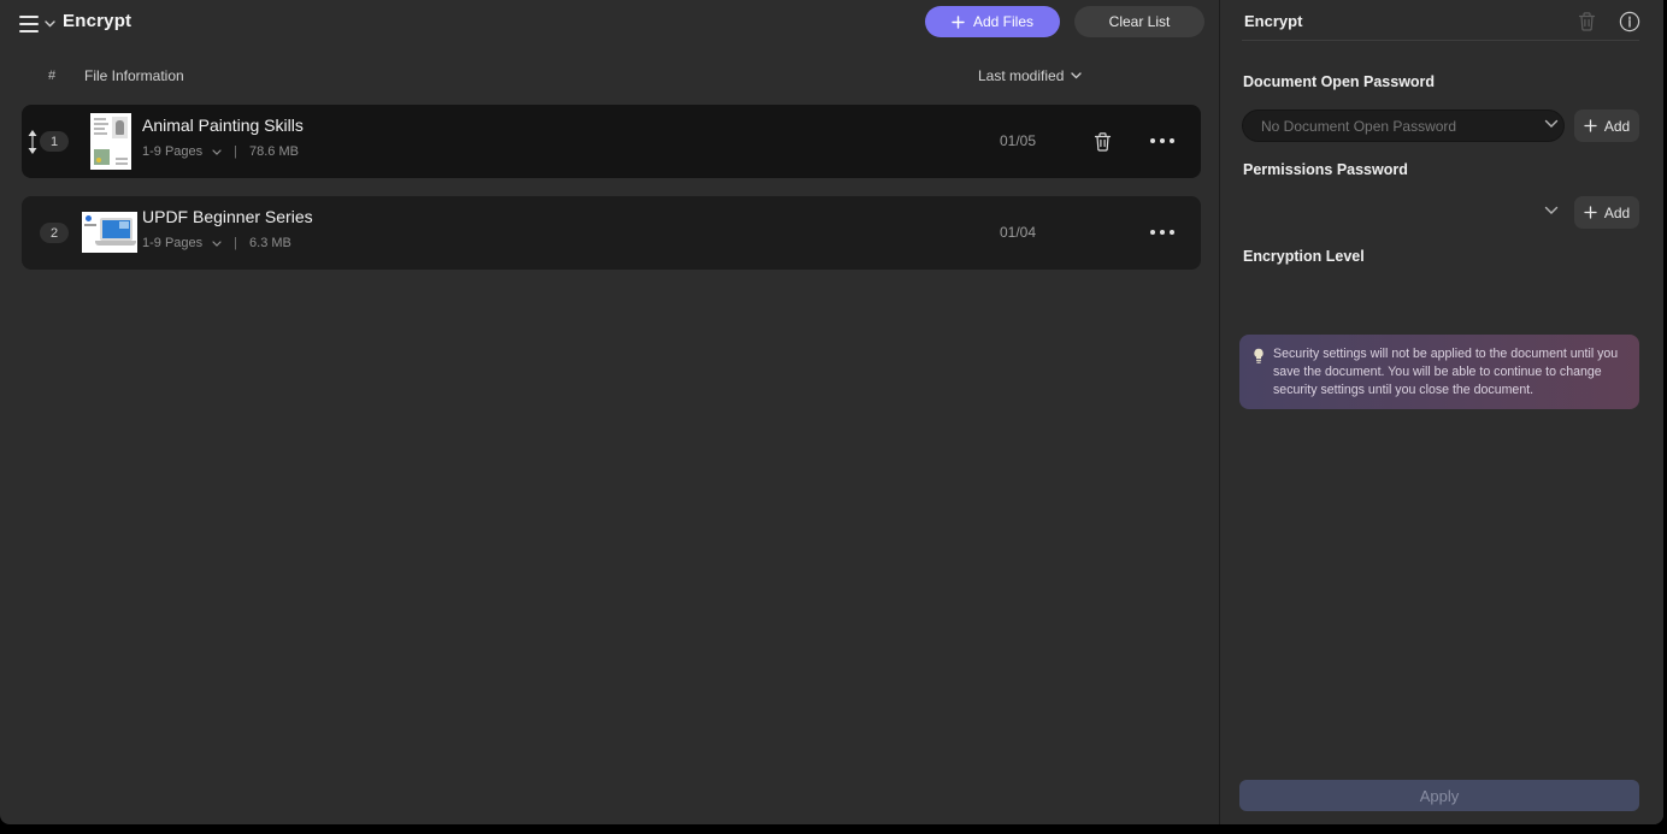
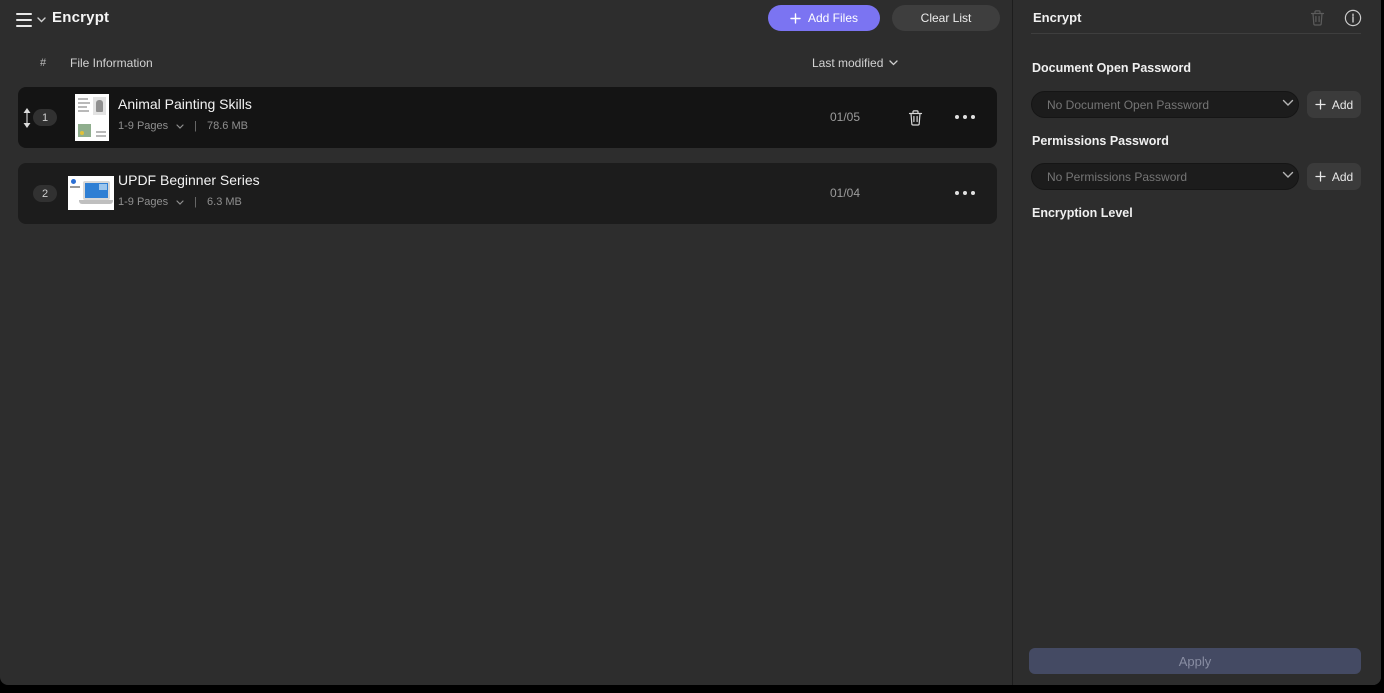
  Encrypt
  Add Files
  Clear List
  #
  File Information
  Last modified
  1
  Animal Painting Skills
  1-9 Pages
  |
  78.6 MB
  01/05
  2
  UPDF Beginner Series
  1-9 Pages
  |
  6.3 MB
  01/04
  Encrypt
  Document Open Password
  No Document Open Password
  Add
  Permissions Password
+ No Permissions Password
  Add
  Encryption Level
- Security settings will not be applied to the document until you save the document. You will be able to continue to change security settings until you close the document.
  Apply
